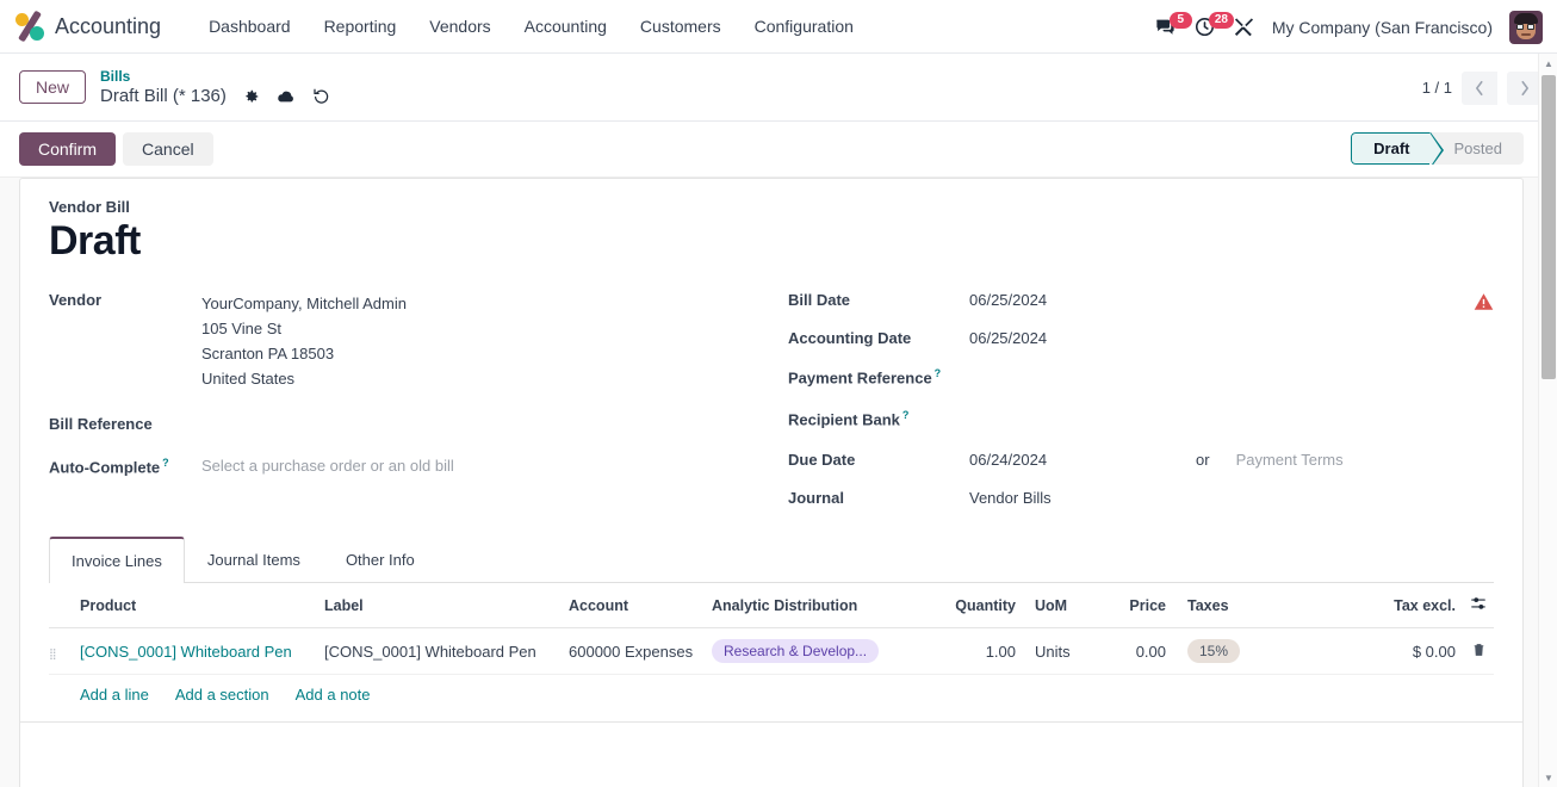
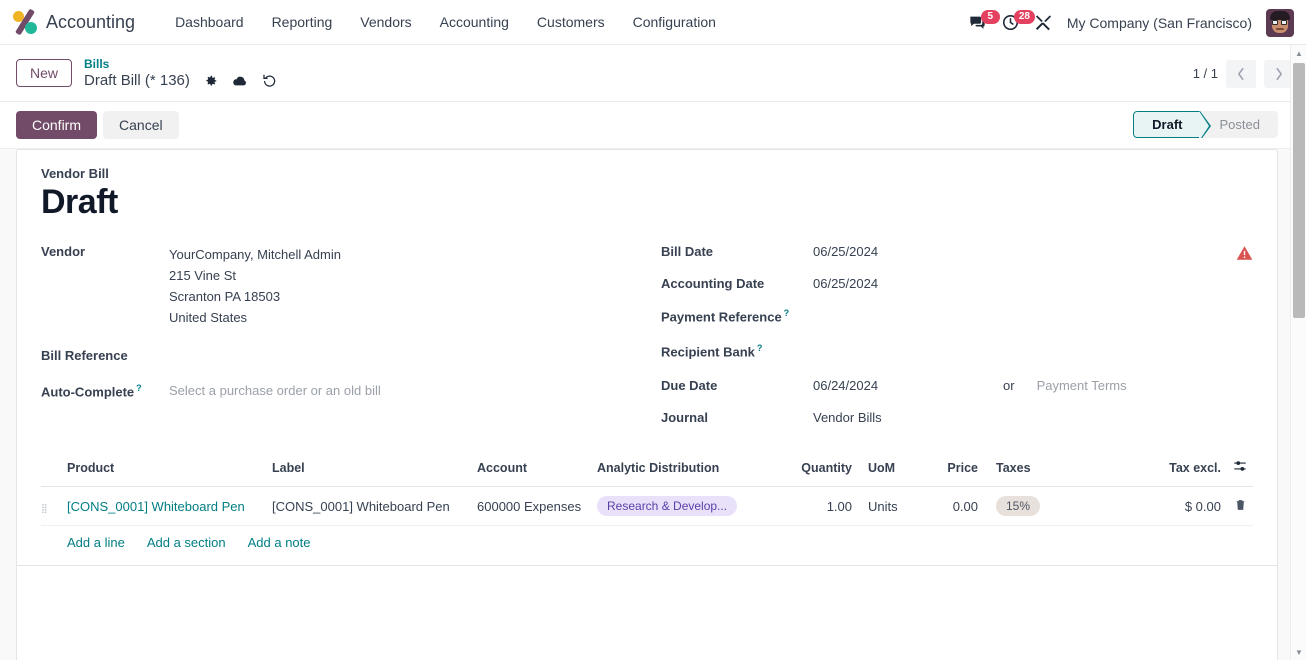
  Accounting
  Dashboard
  Reporting
  Vendors
  Accounting
  Customers
  Configuration
  5
  28
  My Company (San Francisco)
  New
  Bills
  Draft Bill (* 136)
  1 / 1
  Confirm
  Cancel
  Draft
  Posted
  Vendor Bill
  Draft
  Vendor
  YourCompany, Mitchell Admin
- 105 Vine St
+ 215 Vine St
  Scranton PA 18503
  United States
  Bill Reference
  Auto-Complete ?
  Select a purchase order or an old bill
  Bill Date
  06/25/2024
  Accounting Date
  06/25/2024
  Payment Reference ?
  Recipient Bank ?
  Due Date
  06/24/2024
  or
  Payment Terms
  Journal
  Vendor Bills
- Invoice Lines
- Journal Items
- Other Info
  	Product	Label	Account	Analytic Distribution	Quantity	UoM	Price	Taxes	Tax excl.
  ⣿	[CONS_0001] Whiteboard Pen	[CONS_0001] Whiteboard Pen	600000 Expenses	Research & Develop...	1.00	Units	0.00	15%	$ 0.00
  Add a line
  Add a section
  Add a note
  ▲
  ▼
